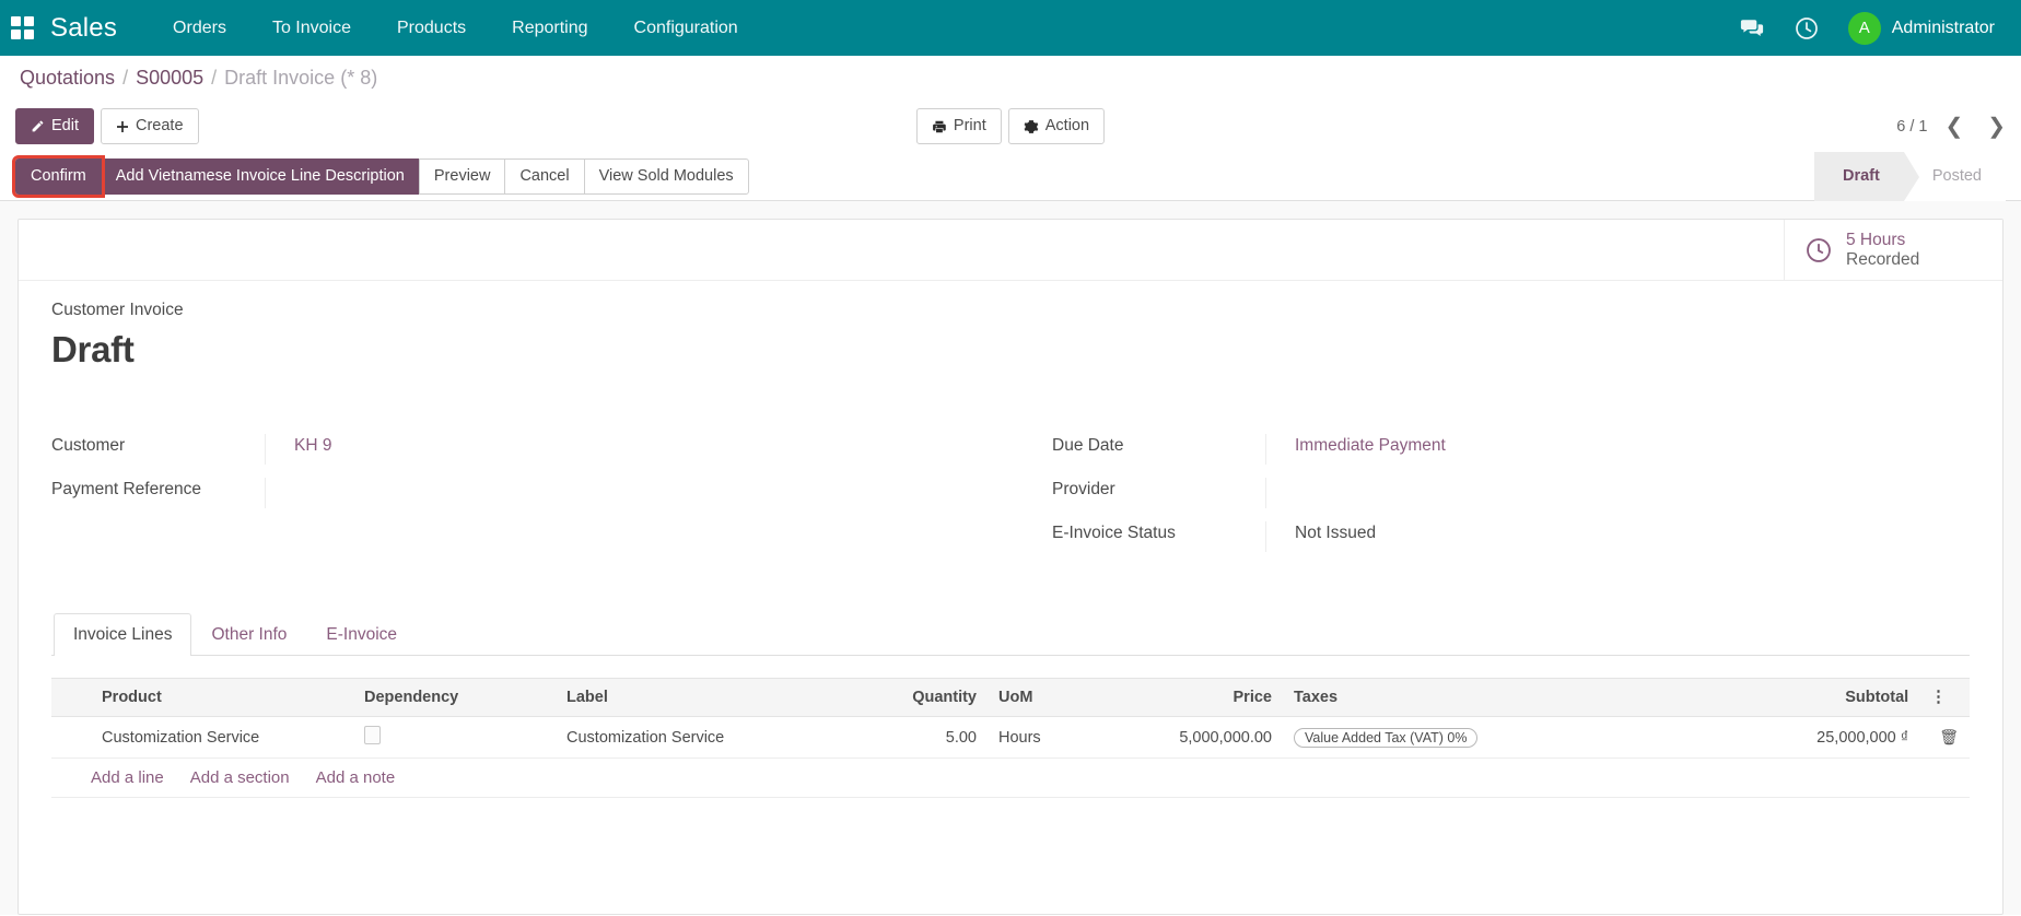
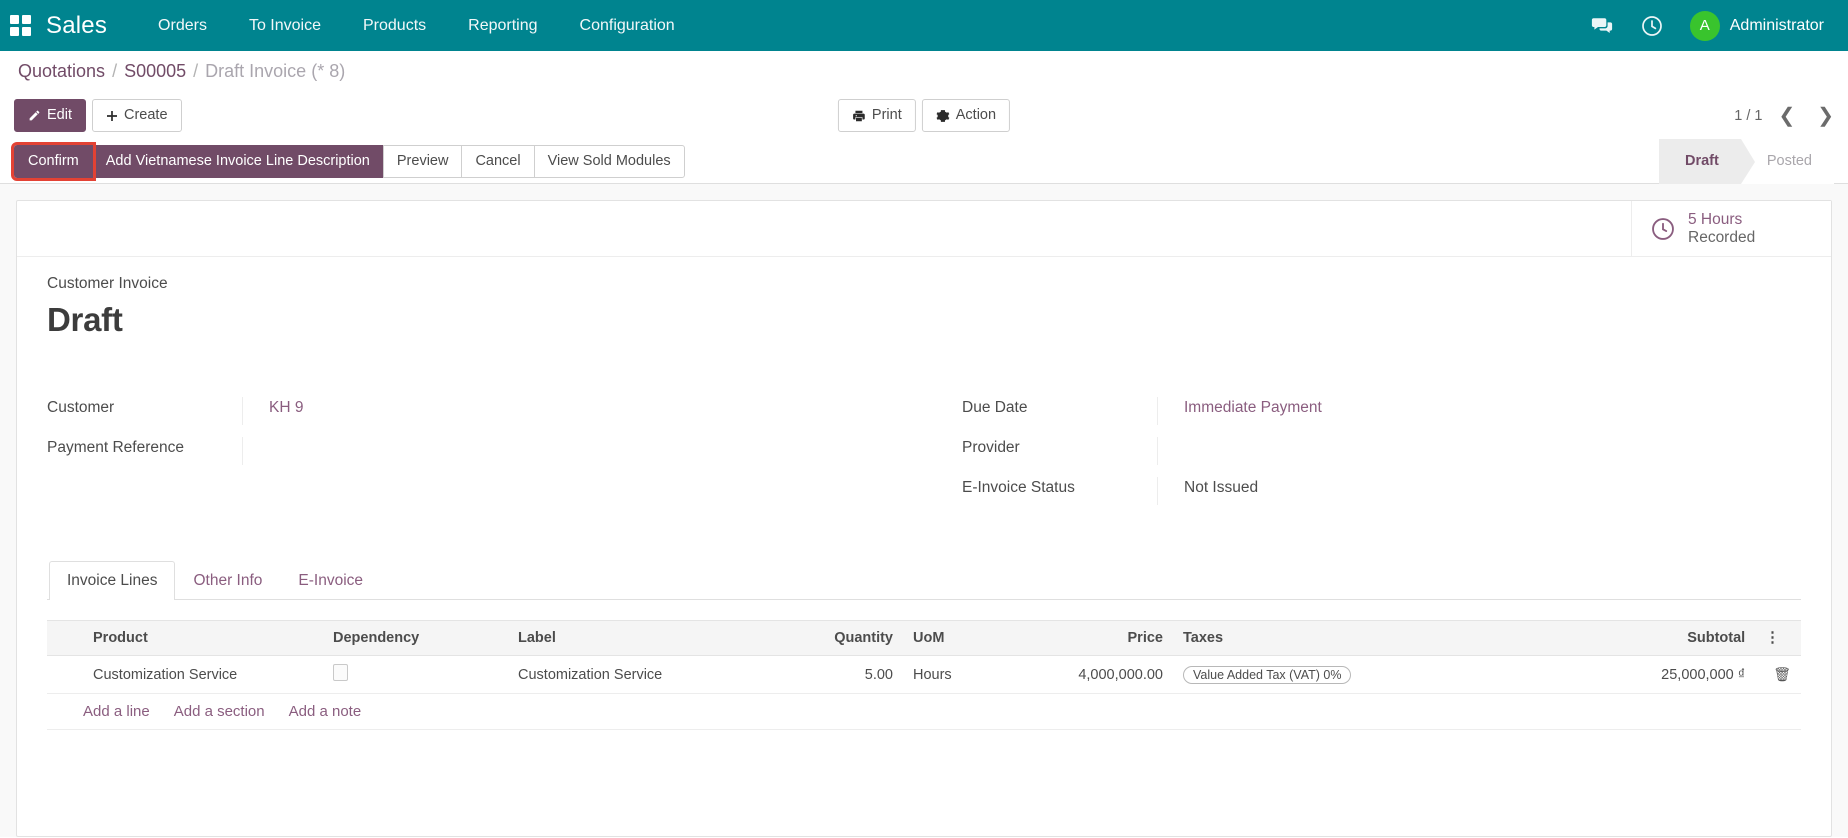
  Sales
  Orders
  To Invoice
  Products
  Reporting
  Configuration
  A
  Administrator
  Quotations
  /
  S00005
  /
  Draft Invoice (* 8)
  Edit
  Create
  Print
  Action
- 6 / 1
+ 1 / 1
  ❮
  ❯
  Confirm
  Add Vietnamese Invoice Line Description
  Preview
  Cancel
  View Sold Modules
  Draft
  Posted
  5 Hours
  Recorded
  Customer Invoice
  Draft
  Customer
  KH 9
  Payment Reference
  Due Date
  Immediate Payment
  Provider
  E-Invoice Status
  Not Issued
  Invoice Lines
  Other Info
  E-Invoice
  	Product	Dependency	Label	Quantity	UoM	Price	Taxes	Subtotal	⋮
- 	Customization Service		Customization Service	5.00	Hours	5,000,000.00	Value Added Tax (VAT) 0%	25,000,000 ₫	🗑
+ 	Customization Service		Customization Service	5.00	Hours	4,000,000.00	Value Added Tax (VAT) 0%	25,000,000 ₫	🗑
  Add a line Add a section Add a note
